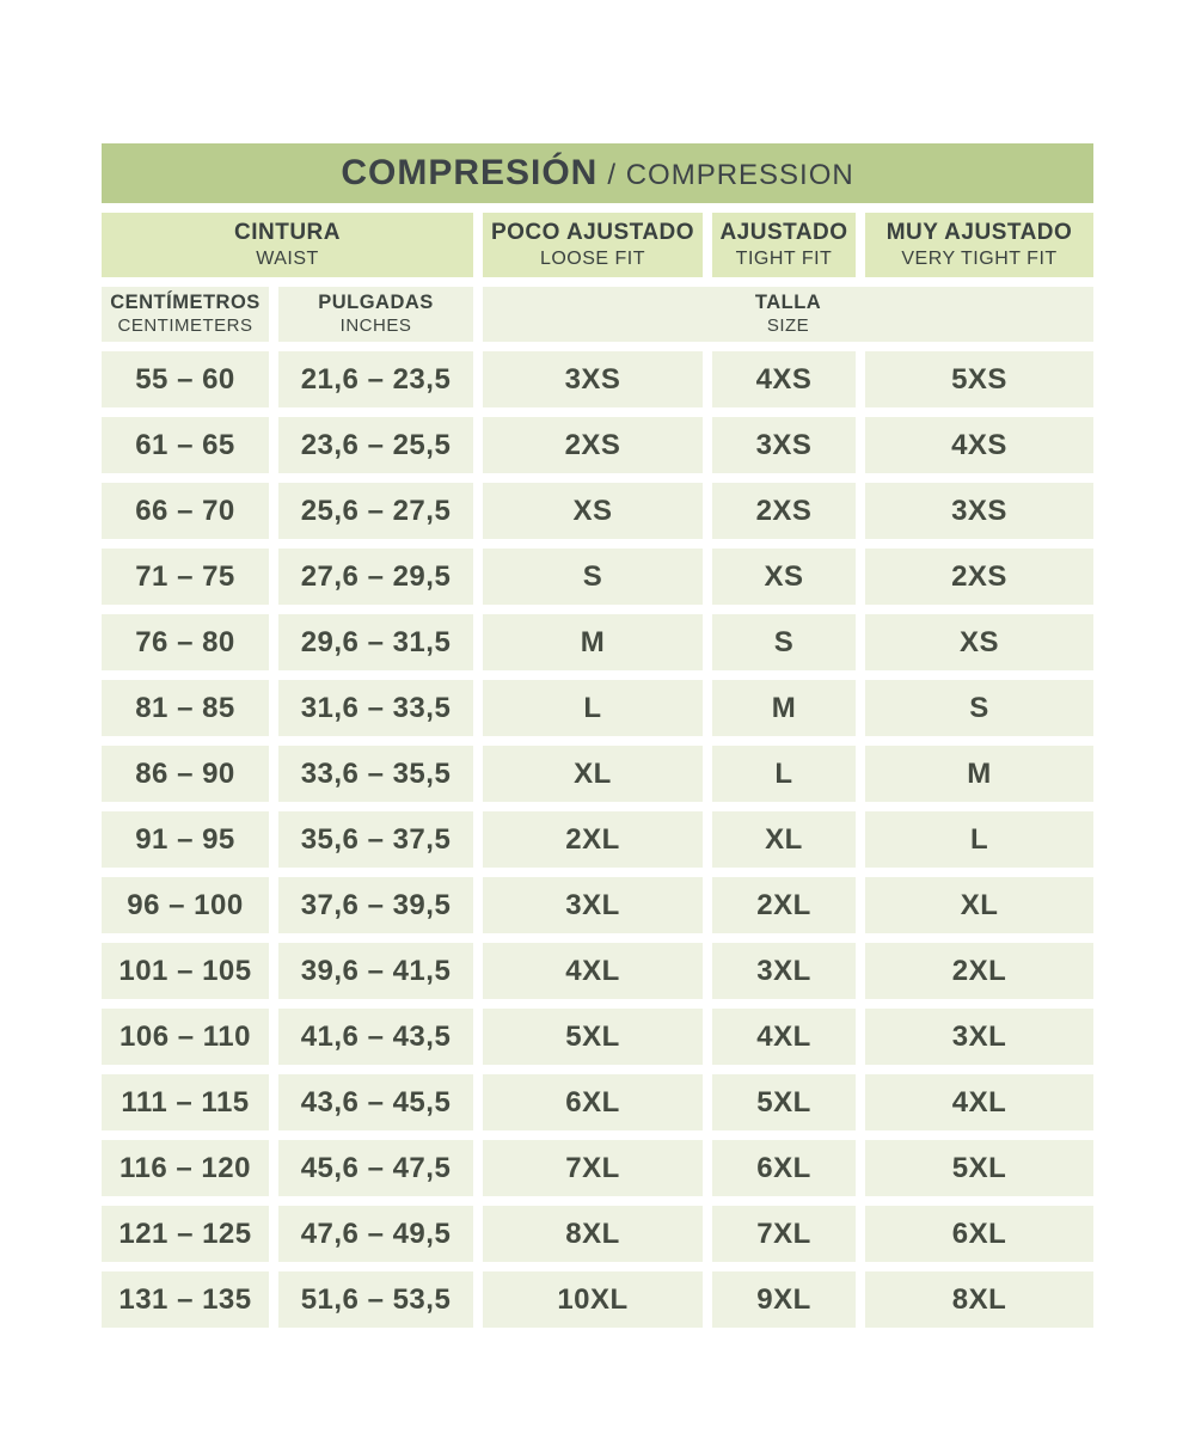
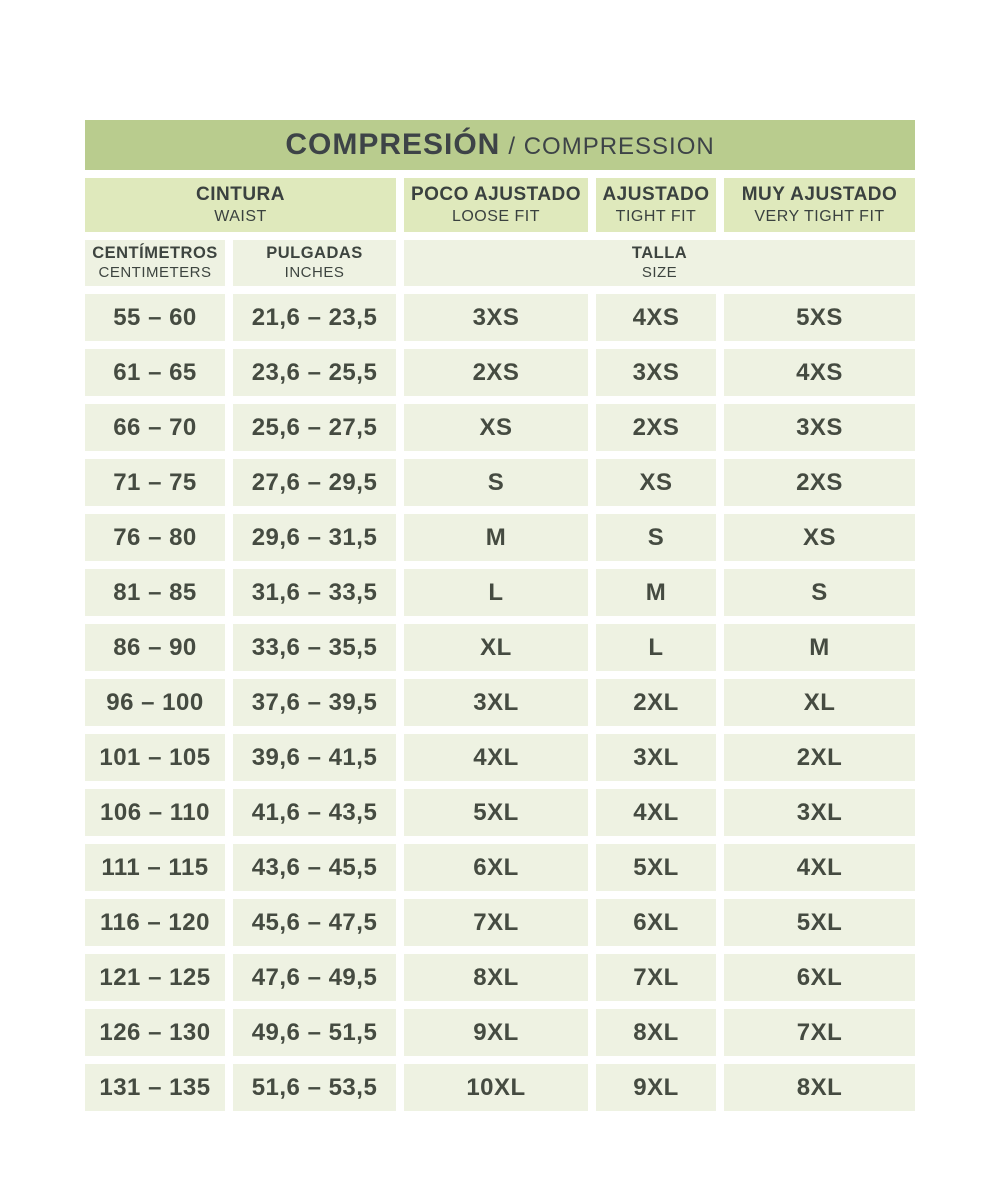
  COMPRESIÓN / COMPRESSION
  CINTURA WAIST	POCO AJUSTADO LOOSE FIT	AJUSTADO TIGHT FIT	MUY AJUSTADO VERY TIGHT FIT
  CENTÍMETROS CENTIMETERS	PULGADAS INCHES	TALLA SIZE
  55 – 60	21,6 – 23,5	3XS	4XS	5XS
  61 – 65	23,6 – 25,5	2XS	3XS	4XS
  66 – 70	25,6 – 27,5	XS	2XS	3XS
  71 – 75	27,6 – 29,5	S	XS	2XS
  76 – 80	29,6 – 31,5	M	S	XS
  81 – 85	31,6 – 33,5	L	M	S
  86 – 90	33,6 – 35,5	XL	L	M
- 91 – 95	35,6 – 37,5	2XL	XL	L
  96 – 100	37,6 – 39,5	3XL	2XL	XL
  101 – 105	39,6 – 41,5	4XL	3XL	2XL
  106 – 110	41,6 – 43,5	5XL	4XL	3XL
  111 – 115	43,6 – 45,5	6XL	5XL	4XL
  116 – 120	45,6 – 47,5	7XL	6XL	5XL
  121 – 125	47,6 – 49,5	8XL	7XL	6XL
+ 126 – 130	49,6 – 51,5	9XL	8XL	7XL
  131 – 135	51,6 – 53,5	10XL	9XL	8XL
